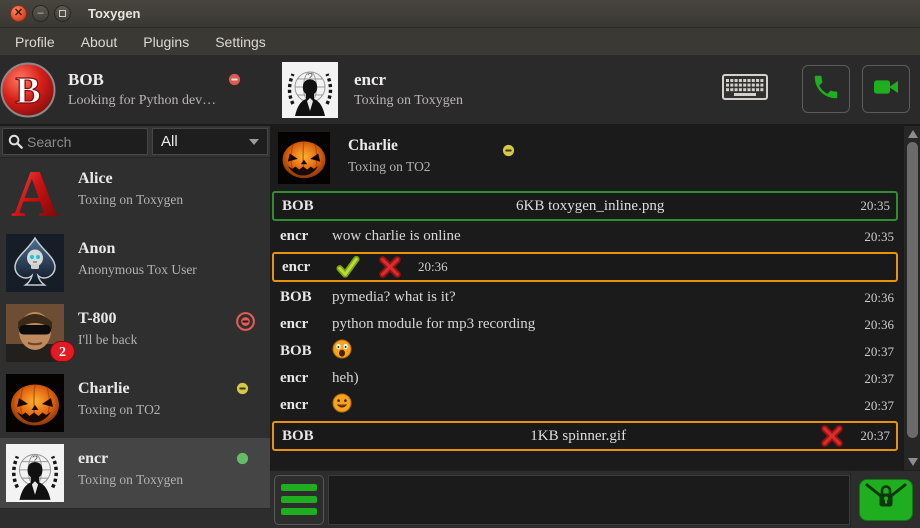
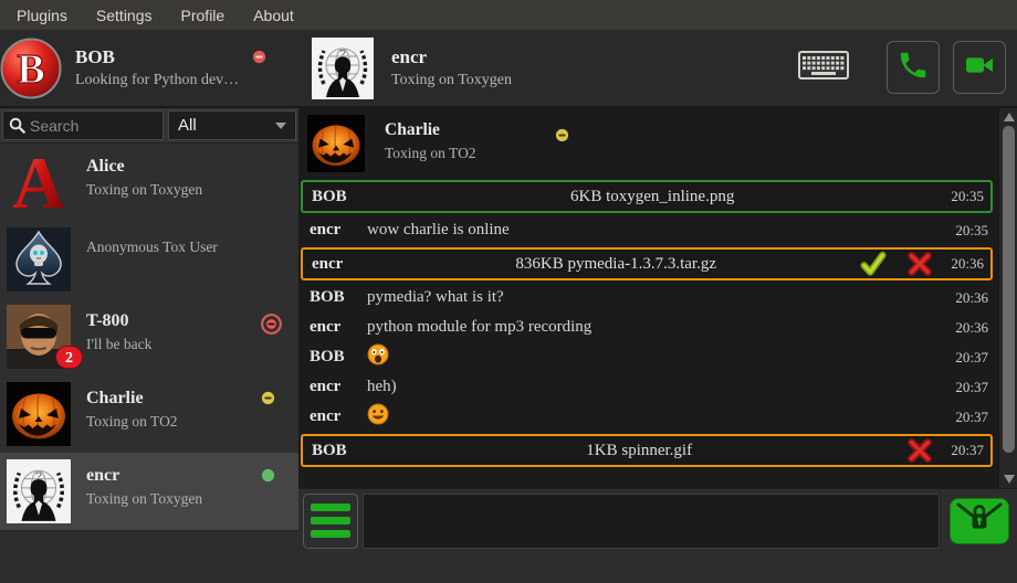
- ✕
- –
- Toxygen
- Profile
+ Plugins
- About
+ Settings
- Plugins
+ Profile
- Settings
+ About
  B
  BOB
  Looking for Python dev…
  ?
  encr
  Toxing on Toxygen
  Search
  All
  A
  Alice
  Toxing on Toxygen
- Anon
  Anonymous Tox User
  2
  T-800
  I'll be back
  Charlie
  Toxing on TO2
  ?
  encr
  Toxing on Toxygen
  Charlie
  Toxing on TO2
  BOB
  6KB toxygen_inline.png
  20:35
  encr
  wow charlie is online
  20:35
  encr
+ 836KB pymedia-1.3.7.3.tar.gz
  20:36
  BOB
  pymedia? what is it?
  20:36
  encr
  python module for mp3 recording
  20:36
  BOB
  20:37
  encr
  heh)
  20:37
  encr
  20:37
  BOB
  1KB spinner.gif
  20:37
